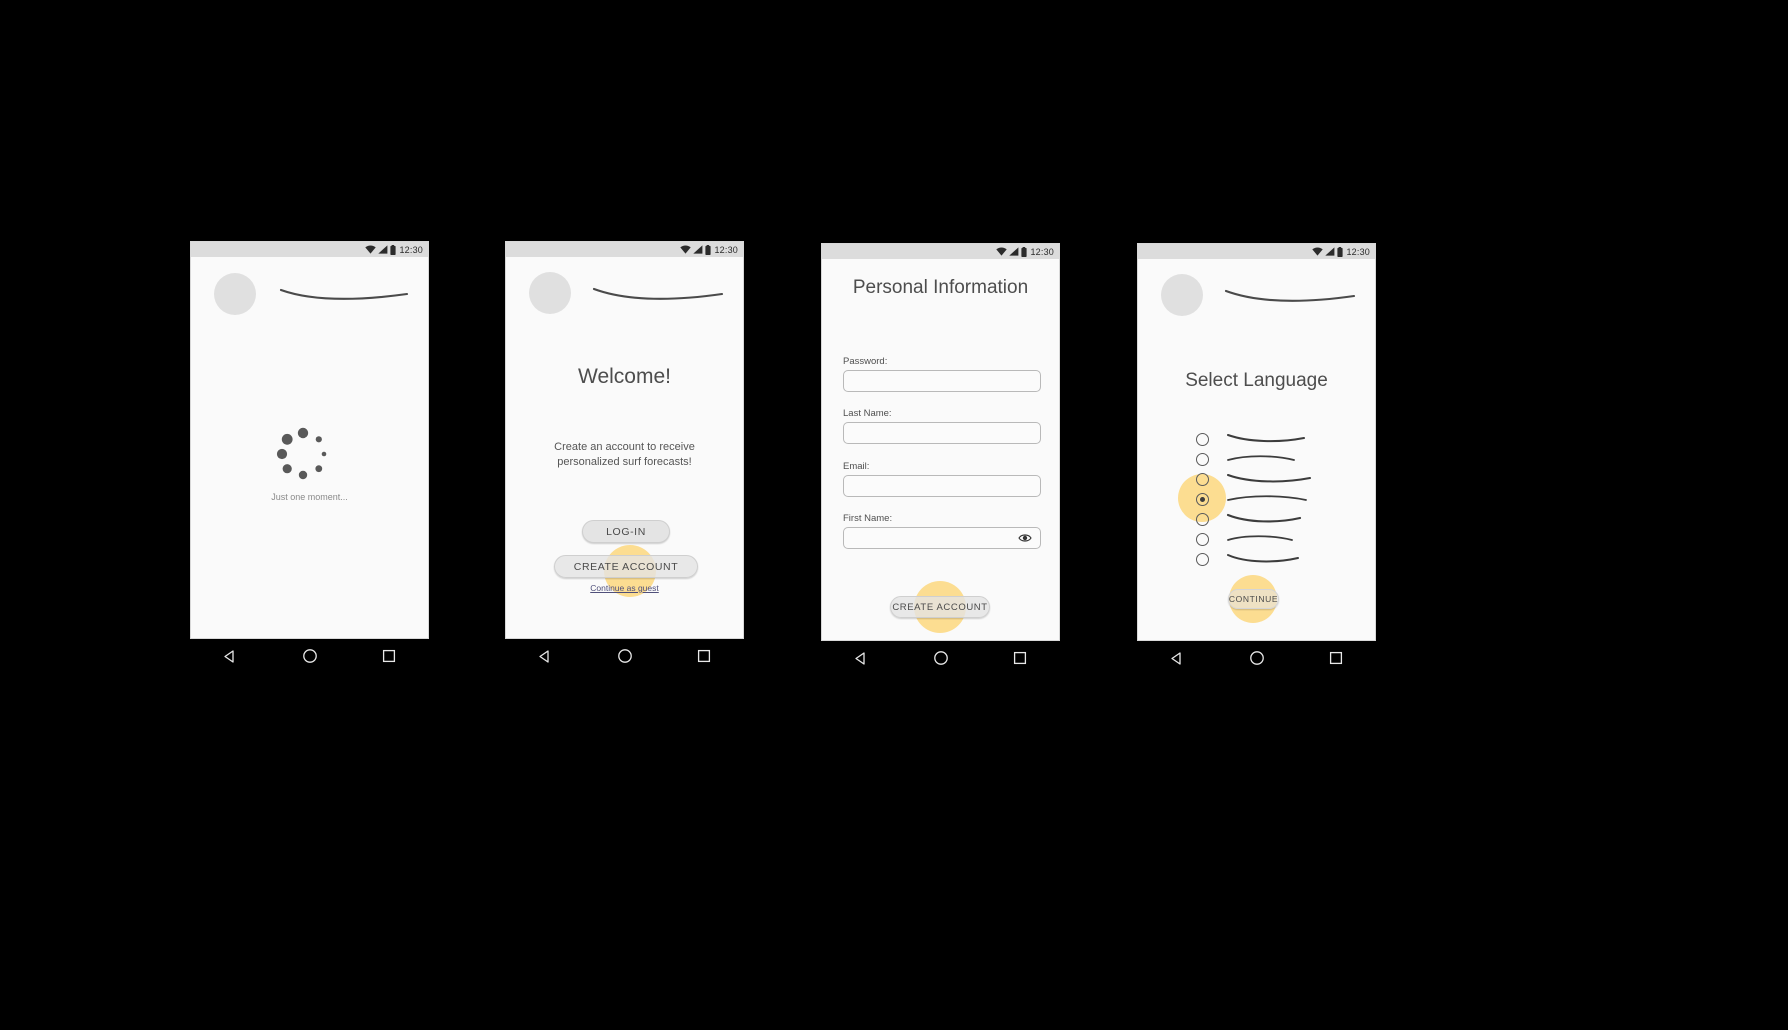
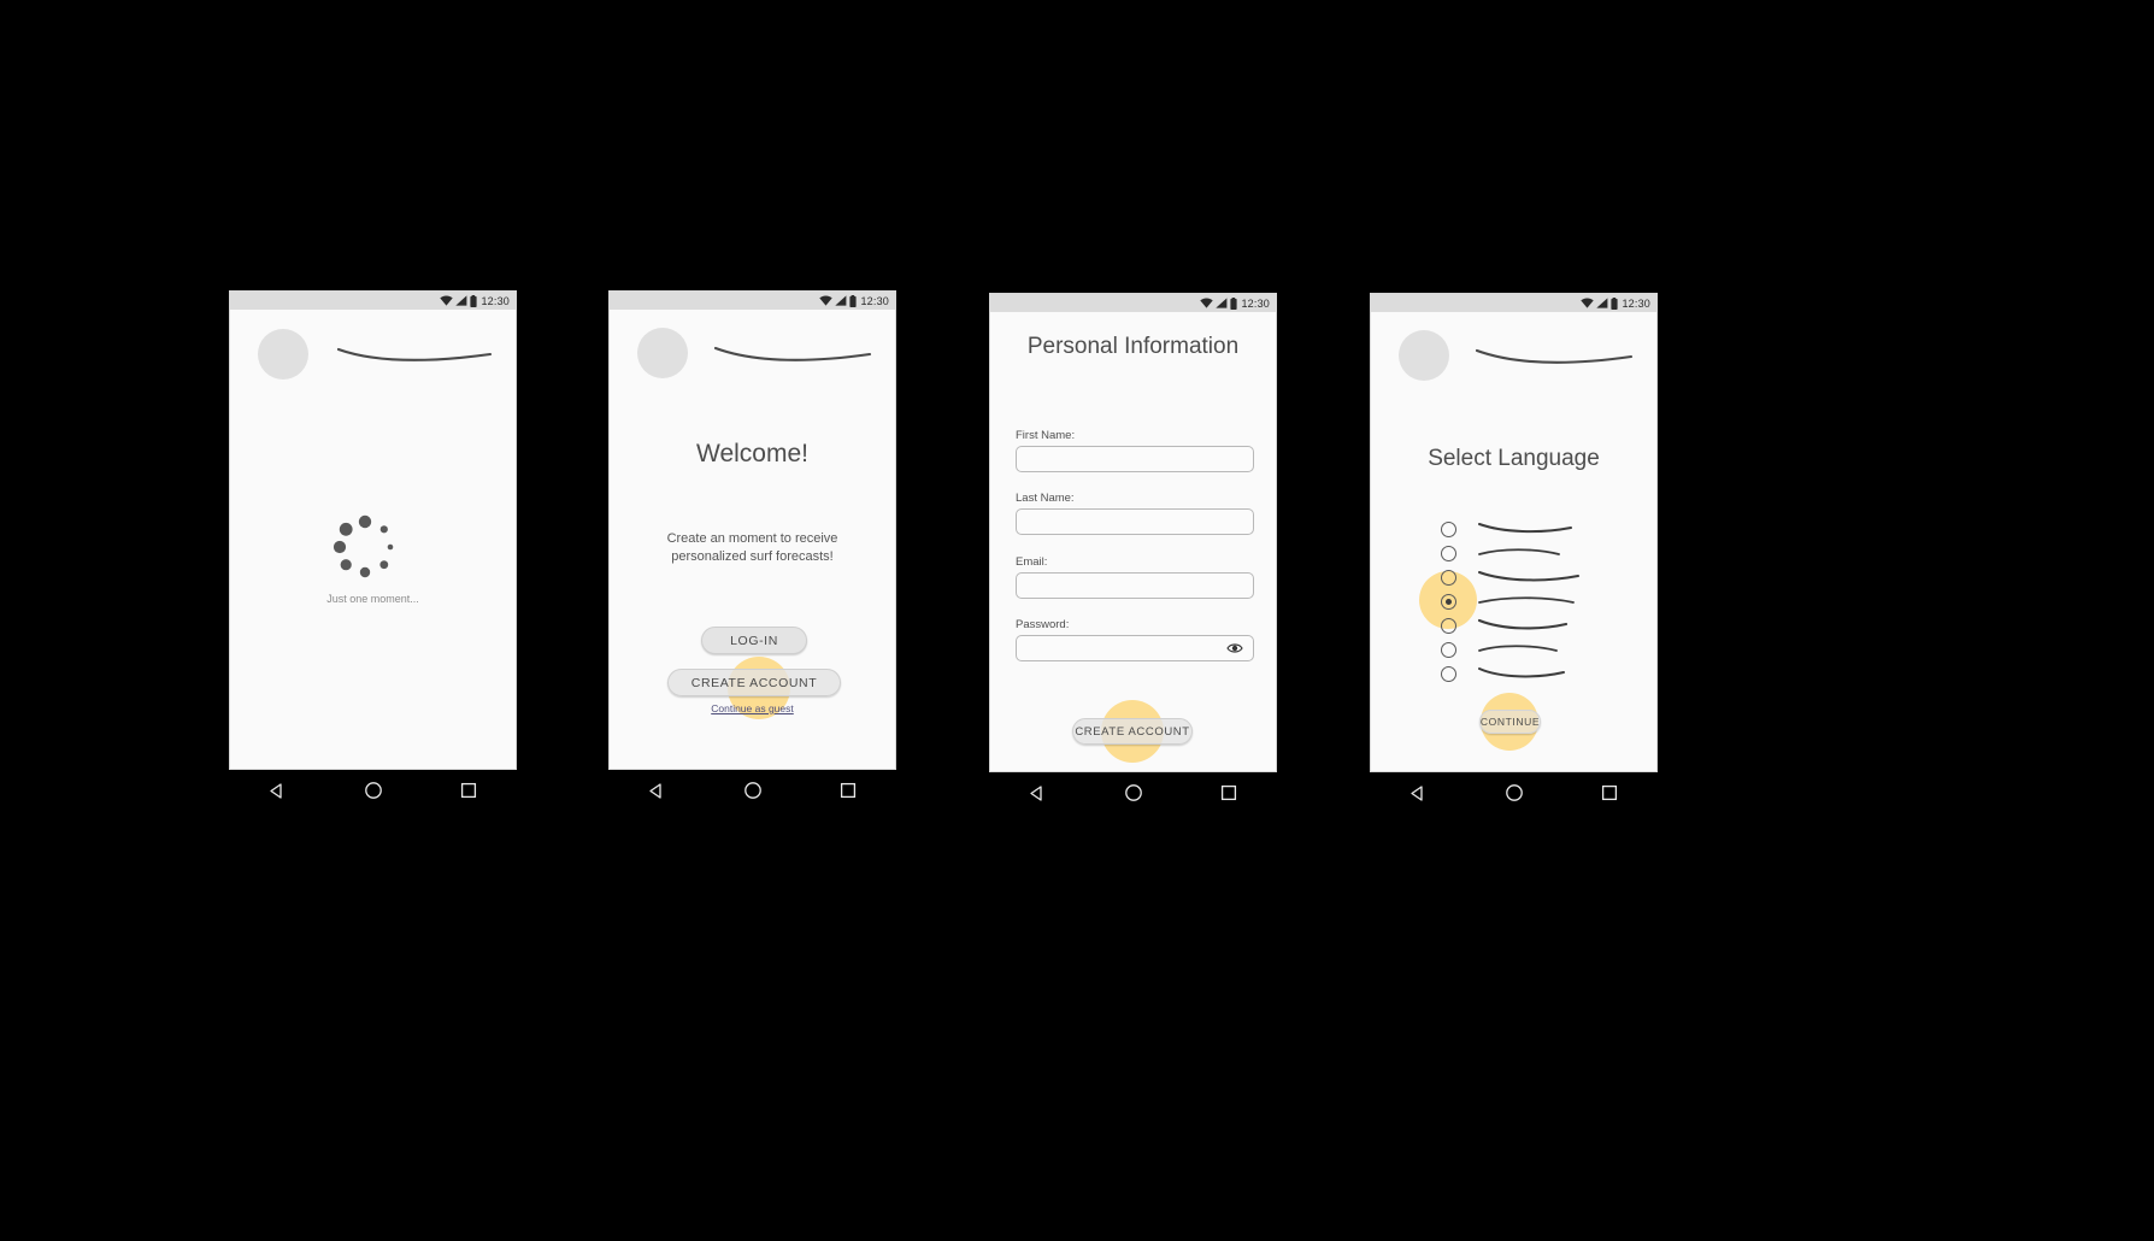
  12:30
  Just one moment...
  12:30
  Welcome!
- Create an account to receive
+ Create an moment to receive
  personalized surf forecasts!
  LOG-IN
  CREATE ACCOUNT
  Continue as guest
  12:30
  Personal Information
- Password:
+ First Name:
  Last Name:
  Email:
- First Name:
+ Password:
  CREATE ACCOUNT
  12:30
  Select Language
  CONTINUE
